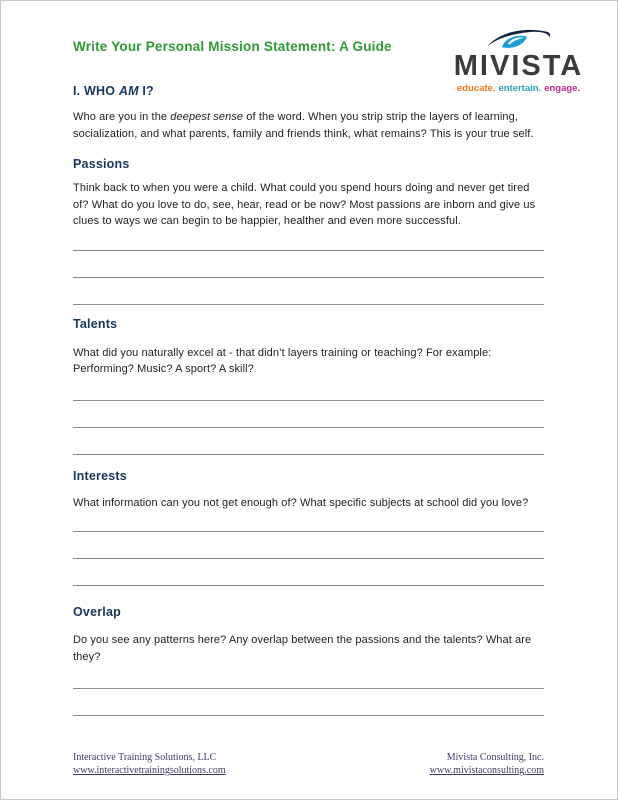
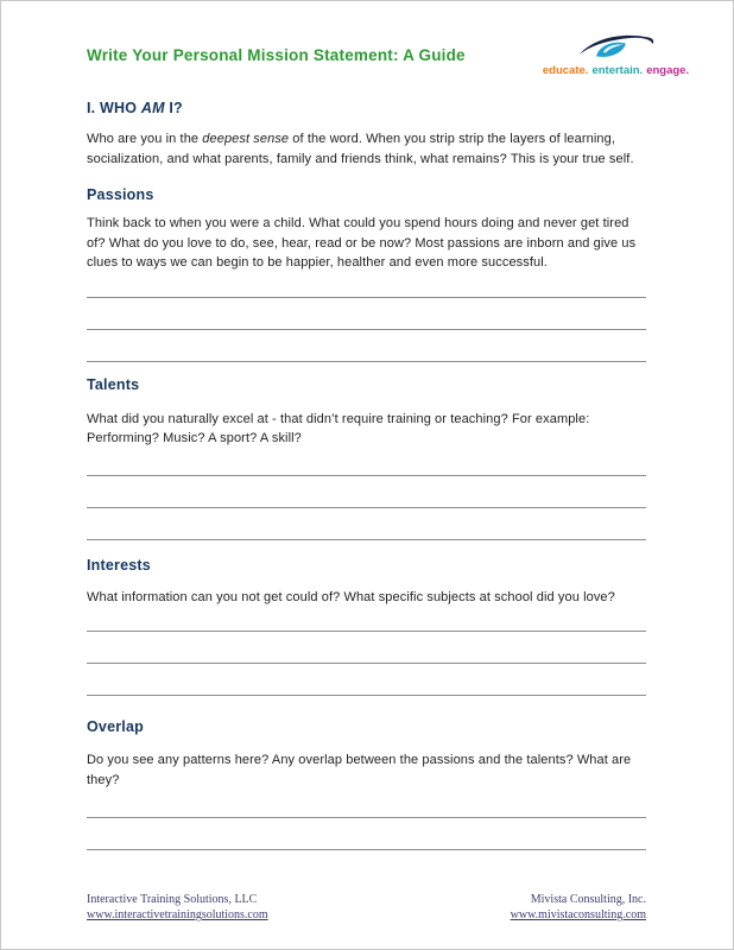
- MIVISTA
  educate. entertain. engage.
  Write Your Personal Mission Statement: A Guide
  I. WHO AM I?
  Who are you in the deepest sense of the word. When you strip strip the layers of learning, socialization, and what parents, family and friends think, what remains? This is your true self.
  Passions
  Think back to when you were a child. What could you spend hours doing and never get tired of? What do you love to do, see, hear, read or be now? Most passions are inborn and give us clues to ways we can begin to be happier, healther and even more successful.
  Talents
- What did you naturally excel at - that didn’t layers training or teaching? For example: Performing? Music? A sport? A skill?
+ What did you naturally excel at - that didn’t require training or teaching? For example: Performing? Music? A sport? A skill?
  Interests
- What information can you not get enough of? What specific subjects at school did you love?
+ What information can you not get could of? What specific subjects at school did you love?
  Overlap
  Do you see any patterns here? Any overlap between the passions and the talents? What are they?
  Interactive Training Solutions, LLC
  www.interactivetrainingsolutions.com
  Mivista Consulting, Inc.
  www.mivistaconsulting.com
